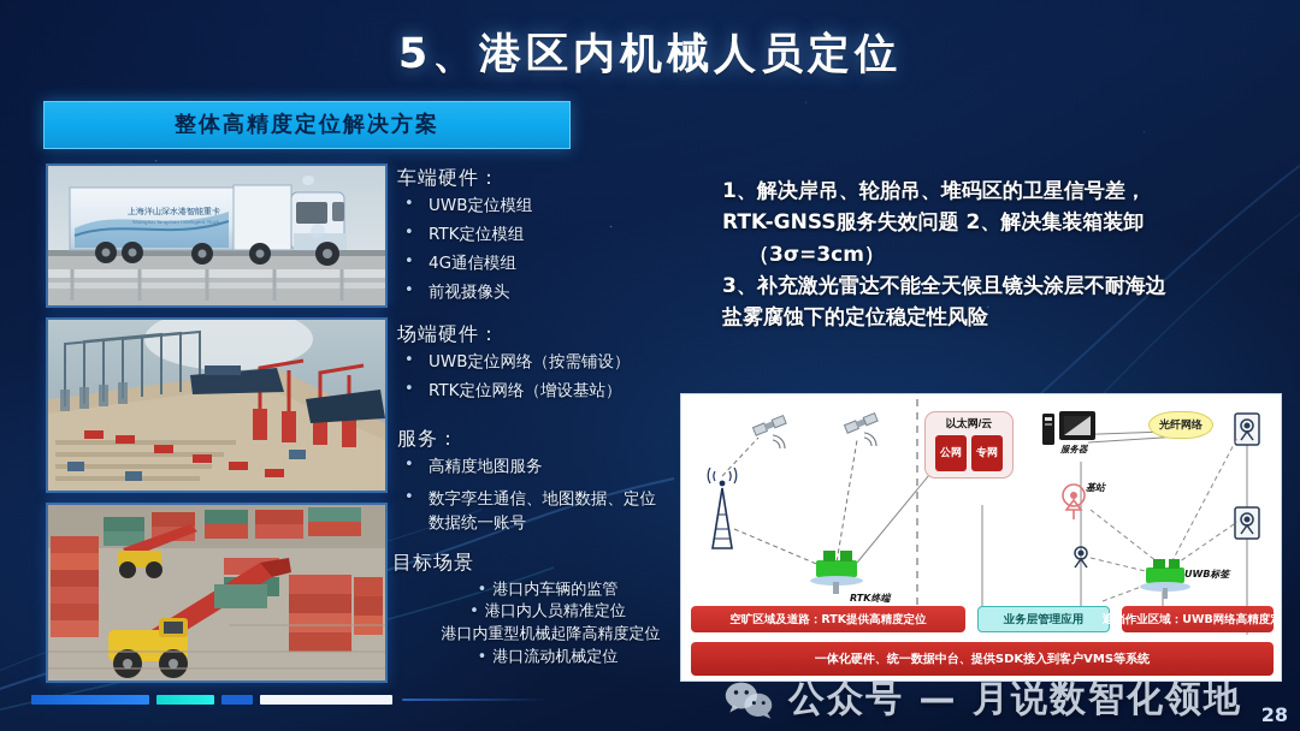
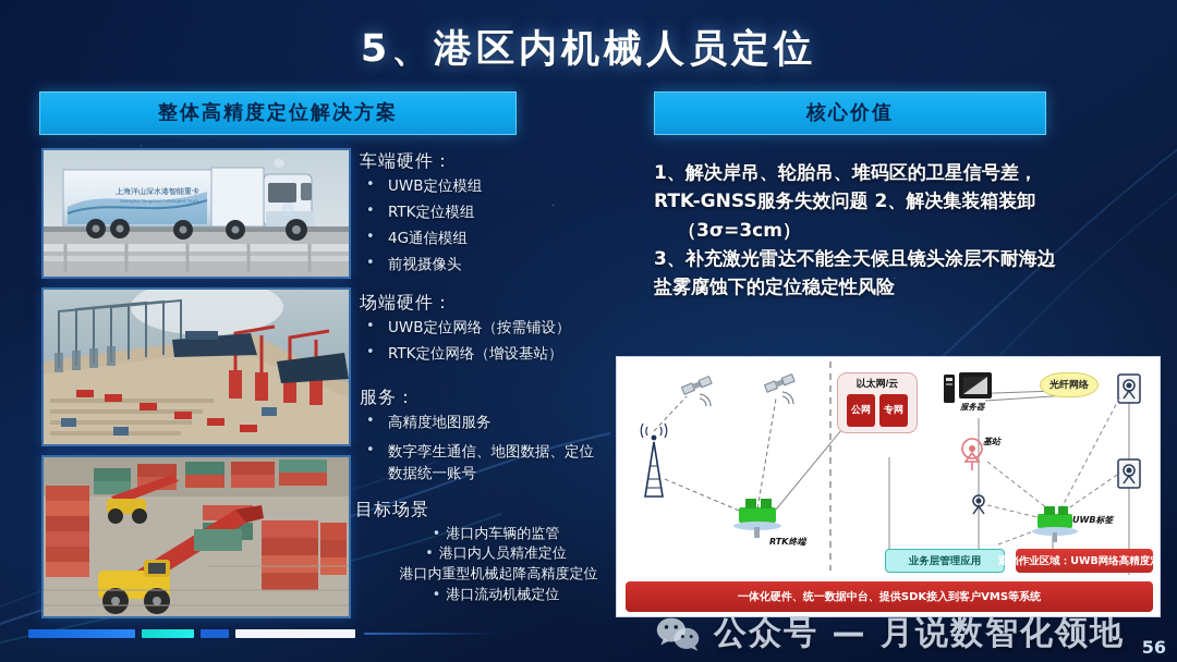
  5、港区内机械人员定位
  整体高精度定位解决方案
+ 核心价值
  上海洋山深水港智能重卡
  车端硬件：
  UWB定位模组
  RTK定位模组
  4G通信模组
  前视摄像头
  场端硬件：
  UWB定位网络（按需铺设）
  RTK定位网络（增设基站）
  服务：
  高精度地图服务
  数字孪生通信、地图数据、定位 数据统一账号
  目标场景
  港口内车辆的监管
  港口内人员精准定位
  港口内重型机械起降高精度定位
  港口流动机械定位
  1、解决岸吊、轮胎吊、堆码区的卫星信号差，
  RTK-GNSS服务失效问题 2、解决集装箱装卸
  （3σ=3cm）
  3、补充激光雷达不能全天候且镜头涂层不耐海边
  盐雾腐蚀下的定位稳定性风险
  RTK终端
  服务器
  基站
  UWB标签
  以太网/云
  公网
  专网
  光纤网络
- 空旷区域及道路：RTK提供高精度定位
  业务层管理应用
  遮挡作业区域：UWB网络高精度定
  一体化硬件、统一数据中台、提供SDK接入到客户VMS等系统
  公众号 — 月说数智化领地
- 28
+ 56
